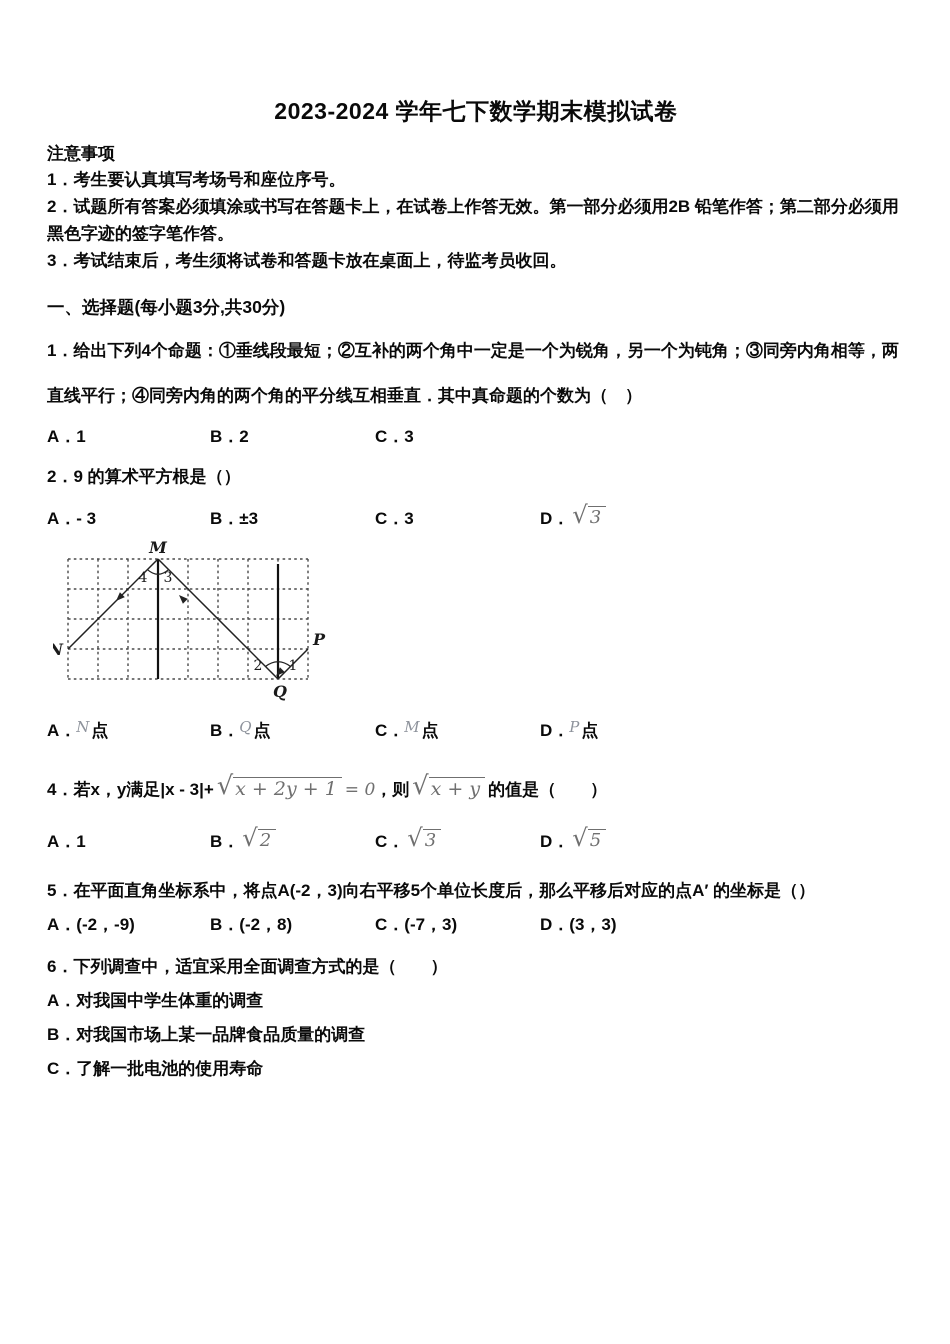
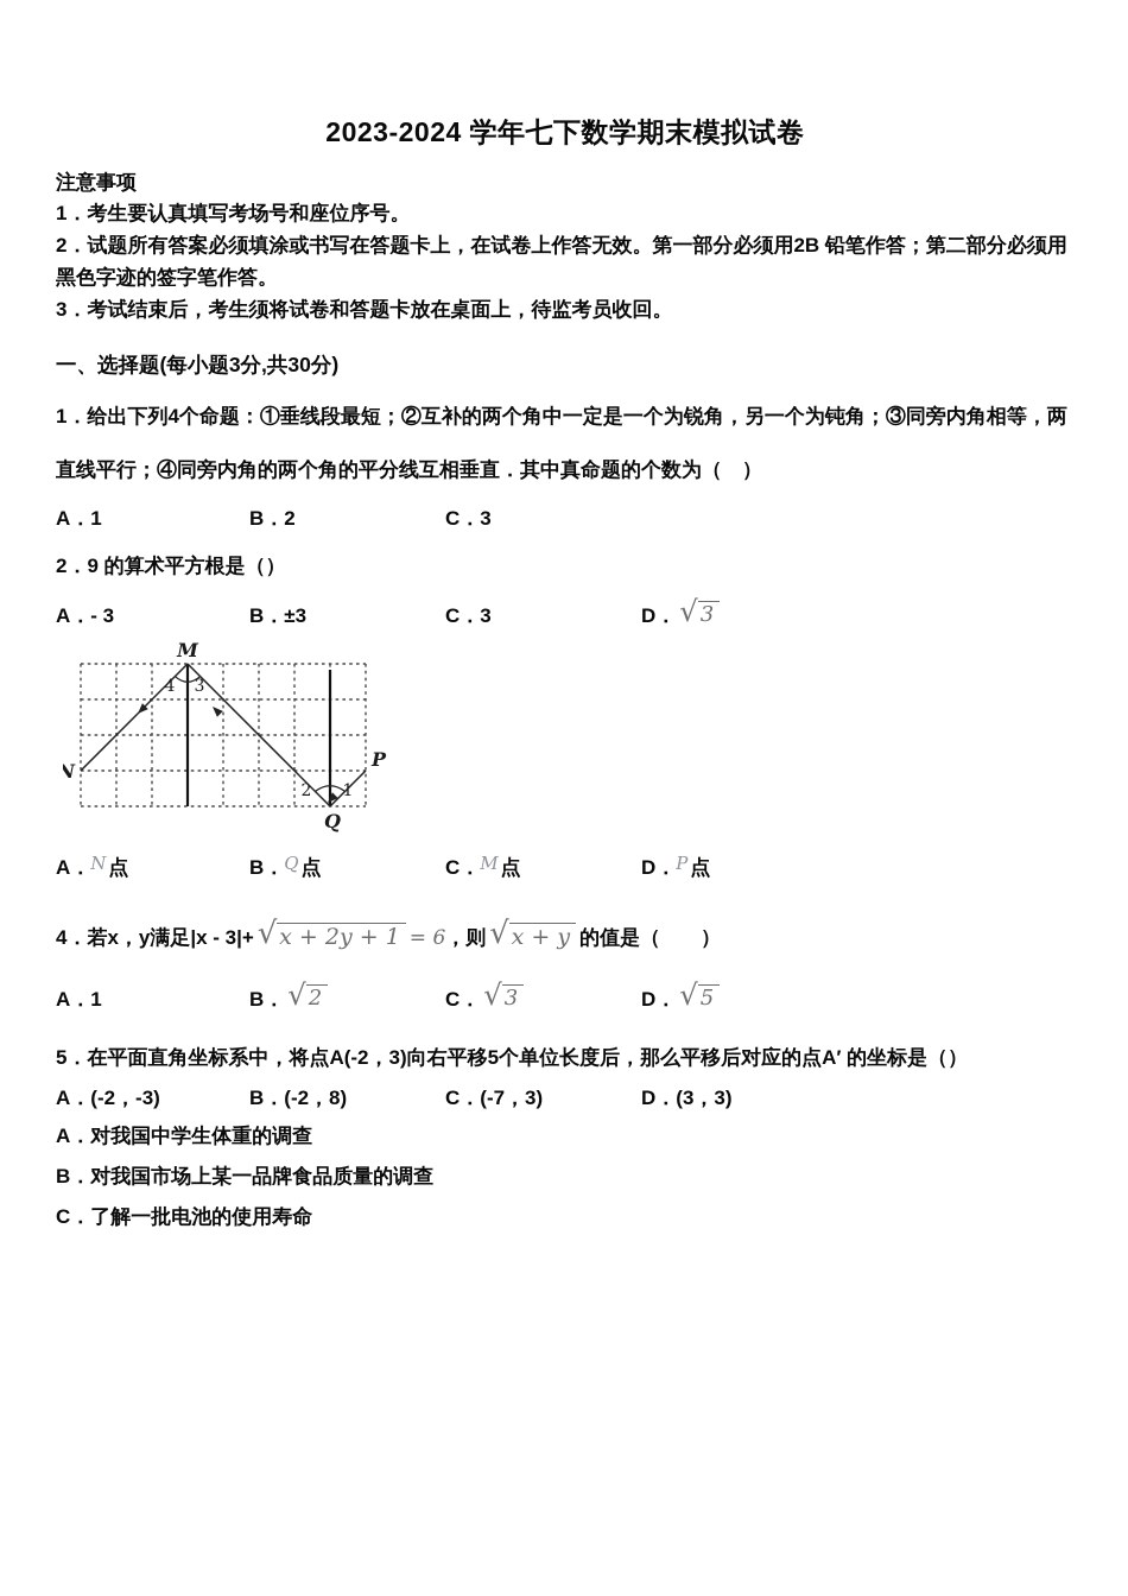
  2023-2024 学年七下数学期末模拟试卷
  注意事项
  1．考生要认真填写考场号和座位序号。
  2．试题所有答案必须填涂或书写在答题卡上，在试卷上作答无效。第一部分必须用2B 铅笔作答；第二部分必须用黑色字迹的签字笔作答。
  3．考试结束后，考生须将试卷和答题卡放在桌面上，待监考员收回。
  一、选择题(每小题3分,共30分)
  1．给出下列4个命题：①垂线段最短；②互补的两个角中一定是一个为锐角，另一个为钝角；③同旁内角相等，两直线平行；④同旁内角的两个角的平分线互相垂直．其中真命题的个数为（ ）
  A．1
  B．2
  C．3
  2．9 的算术平方根是（）
  A．- 3
  B．±3
  C．3
  D．
  √
  3
  M
  N
  P
  Q
  4
  3
  2
  1
  A．N点
  B．Q点
  C．M点
  D．P点
  4．若x，y满足|x - 3|+
  √
  x + 2y + 1
- = 0，则
+ = 6，则
  √
  x + y
  的值是（ ）
  A．1
  B．
  √
  2
  C．
  √
  3
  D．
  √
  5
  5．在平面直角坐标系中，将点A(-2，3)向右平移5个单位长度后，那么平移后对应的点A′ 的坐标是（）
- A．(-2，-9)
+ A．(-2，-3)
  B．(-2，8)
  C．(-7，3)
  D．(3，3)
- 6．下列调查中，适宜采用全面调查方式的是（ ）
  A．对我国中学生体重的调查
  B．对我国市场上某一品牌食品质量的调查
  C．了解一批电池的使用寿命
